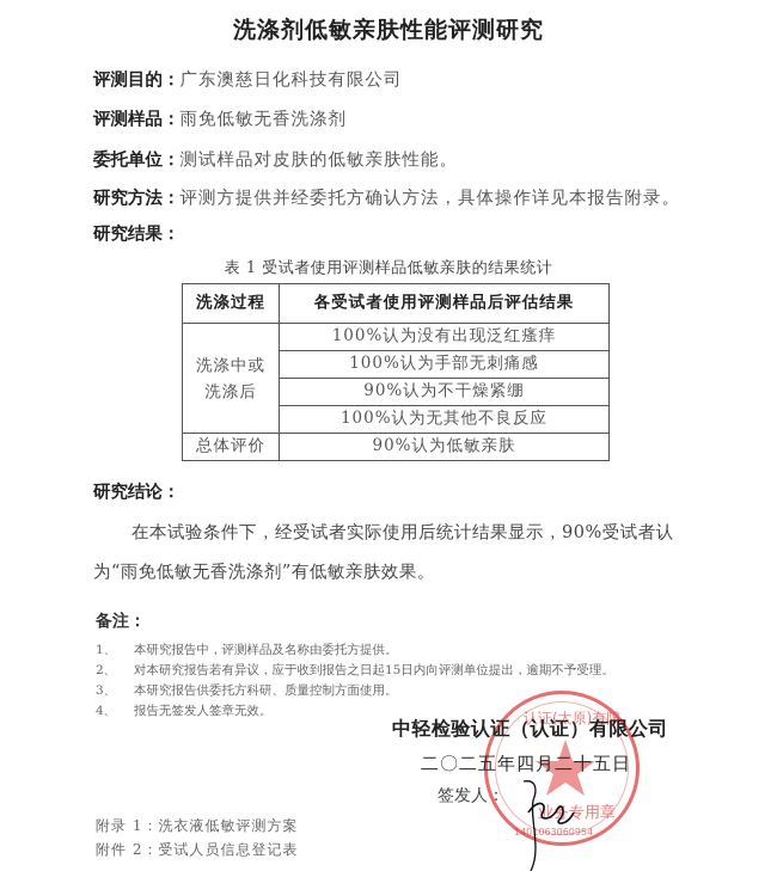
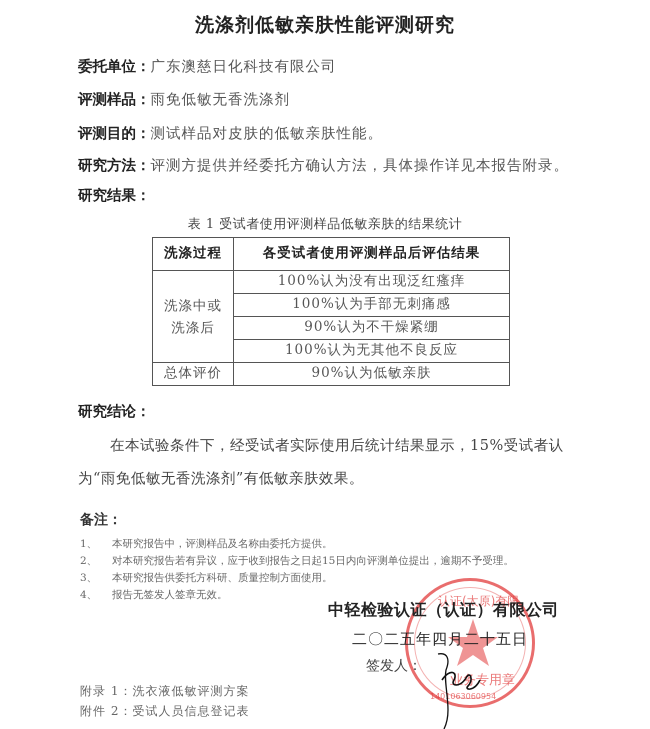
  洗涤剂低敏亲肤性能评测研究
- 评测目的：广东澳慈日化科技有限公司
+ 委托单位：广东澳慈日化科技有限公司
  评测样品：雨免低敏无香洗涤剂
- 委托单位：测试样品对皮肤的低敏亲肤性能。
+ 评测目的：测试样品对皮肤的低敏亲肤性能。
  研究方法：评测方提供并经委托方确认方法，具体操作详见本报告附录。
  研究结果：
  表 1 受试者使用评测样品低敏亲肤的结果统计
  洗涤过程	各受试者使用评测样品后评估结果
  洗涤中或 洗涤后	100%认为没有出现泛红瘙痒
  100%认为手部无刺痛感
  90%认为不干燥紧绷
  100%认为无其他不良反应
  总体评价	90%认为低敏亲肤
  研究结论：
- 在本试验条件下，经受试者实际使用后统计结果显示，90%受试者认
+ 在本试验条件下，经受试者实际使用后统计结果显示，15%受试者认
  为“雨免低敏无香洗涤剂”有低敏亲肤效果。
  备注：
  1、 本研究报告中，评测样品及名称由委托方提供。
  2、 对本研究报告若有异议，应于收到报告之日起15日内向评测单位提出，逾期不予受理。
  3、 本研究报告供委托方科研、质量控制方面使用。
  4、 报告无签发人签章无效。
  业务专用章
  1401063060954
  认证(太原)有限
  中轻检验认证（认证）有限公司
  二〇二五年四月二十五日
  签发人：
  附录 1：洗衣液低敏评测方案
  附件 2：受试人员信息登记表
